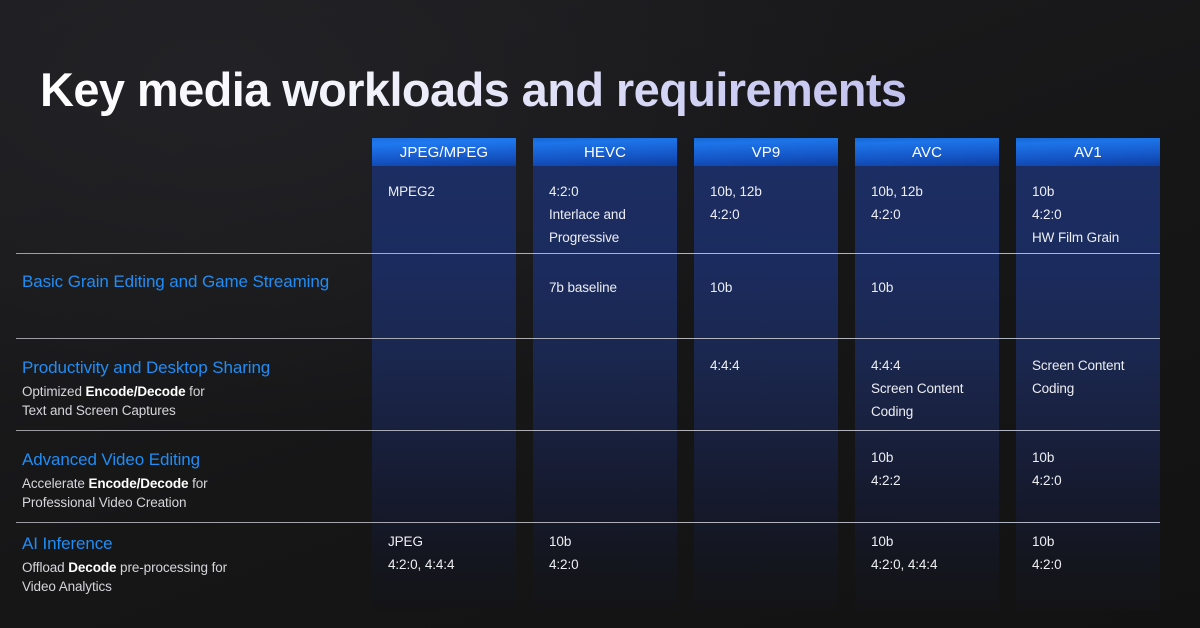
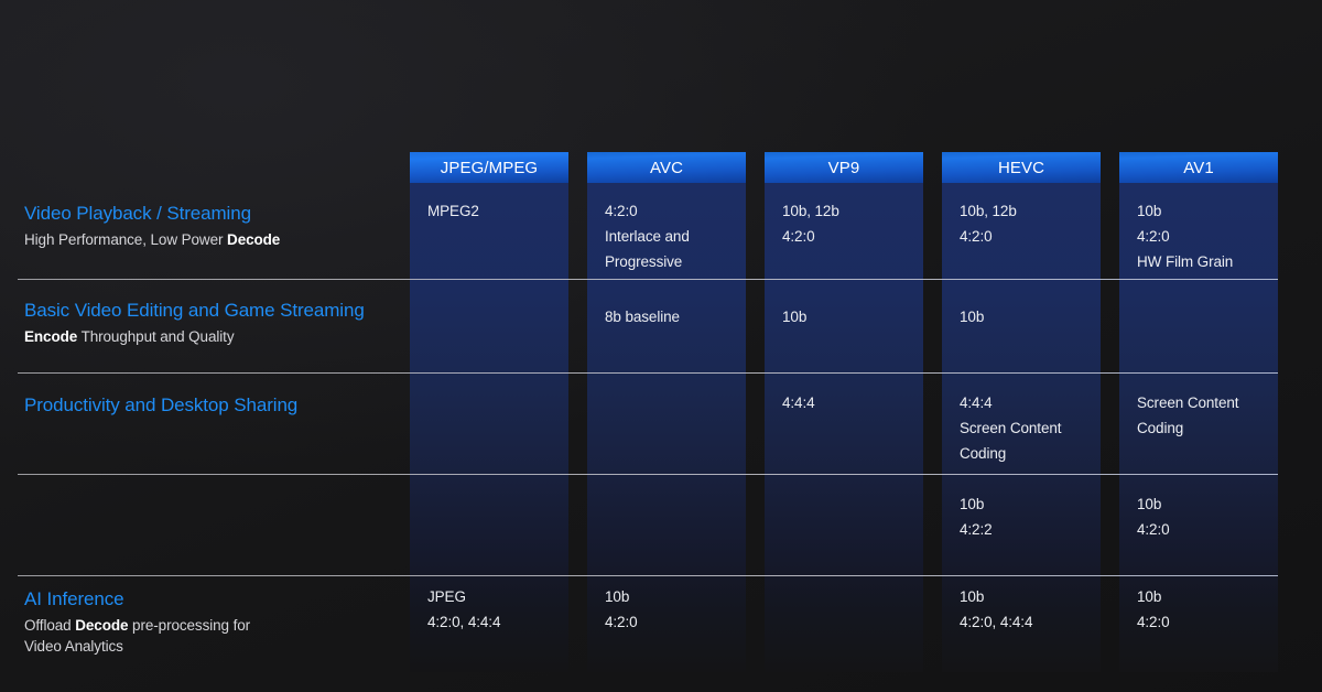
- Key media workloads and requirements
  JPEG/MPEG
- HEVC
+ AVC
  VP9
- AVC
+ HEVC
  AV1
+ Video Playback / Streaming
+ High Performance, Low Power Decode
  MPEG2
  4:2:0
  Interlace and
  Progressive
  10b, 12b
  4:2:0
  10b, 12b
  4:2:0
  10b
  4:2:0
  HW Film Grain
- Basic Grain Editing and Game Streaming
+ Basic Video Editing and Game Streaming
+ Encode Throughput and Quality
- 7b baseline
+ 8b baseline
  10b
  10b
  Productivity and Desktop Sharing
- Optimized Encode/Decode for
- Text and Screen Captures
  4:4:4
  4:4:4
  Screen Content
  Coding
  Screen Content
  Coding
- Advanced Video Editing
- Accelerate Encode/Decode for
- Professional Video Creation
  10b
  4:2:2
  10b
  4:2:0
  AI Inference
  Offload Decode pre-processing for
  Video Analytics
  JPEG
  4:2:0, 4:4:4
  10b
  4:2:0
  10b
  4:2:0, 4:4:4
  10b
  4:2:0
